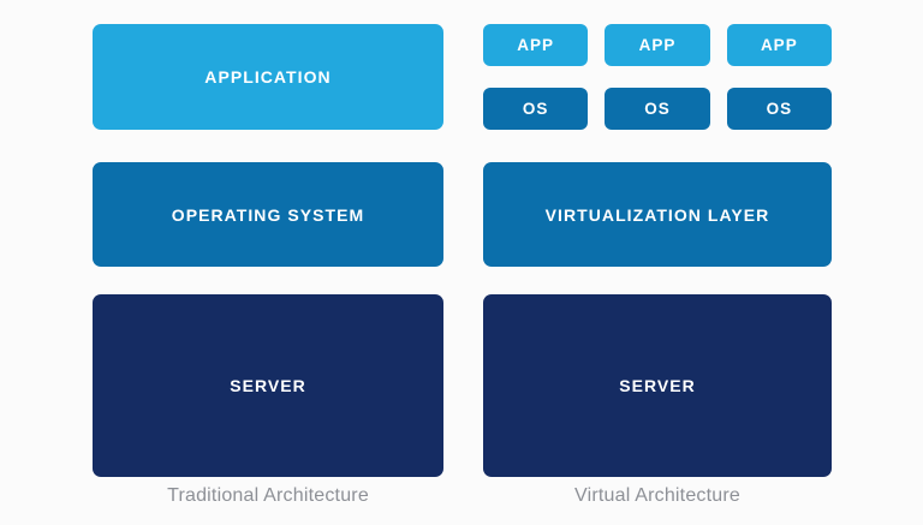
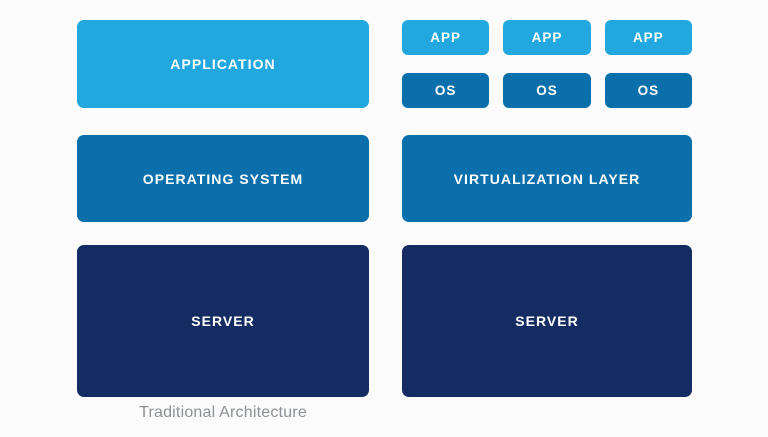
  APPLICATION
  OPERATING SYSTEM
  SERVER
  Traditional Architecture
  APP
  APP
  APP
  OS
  OS
  OS
  VIRTUALIZATION LAYER
  SERVER
- Virtual Architecture
